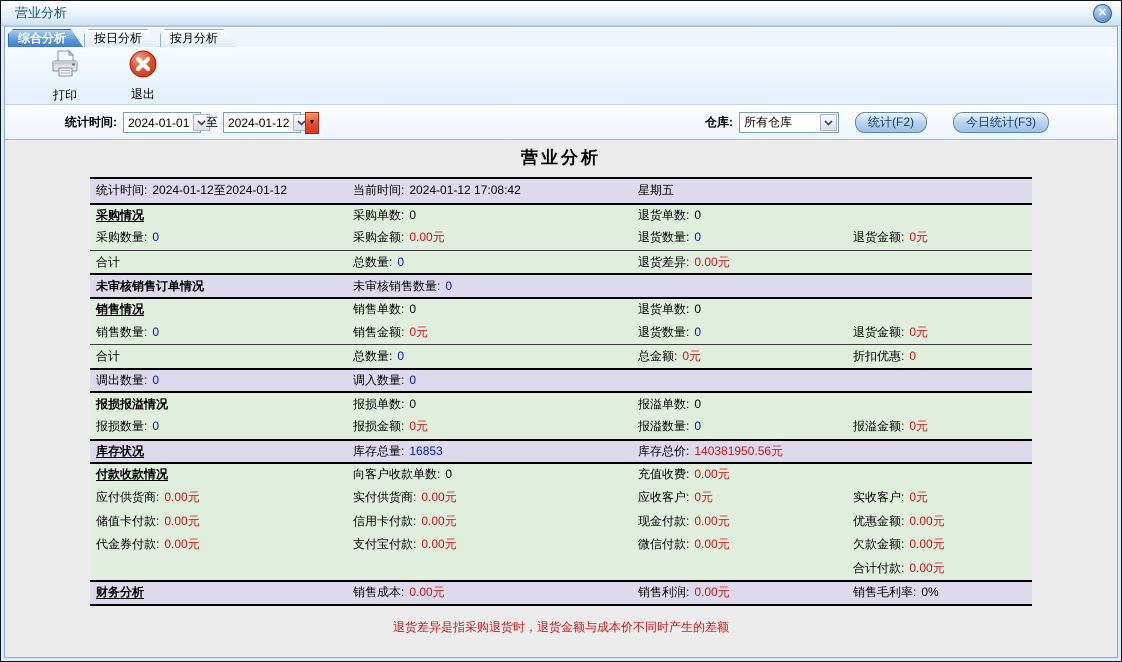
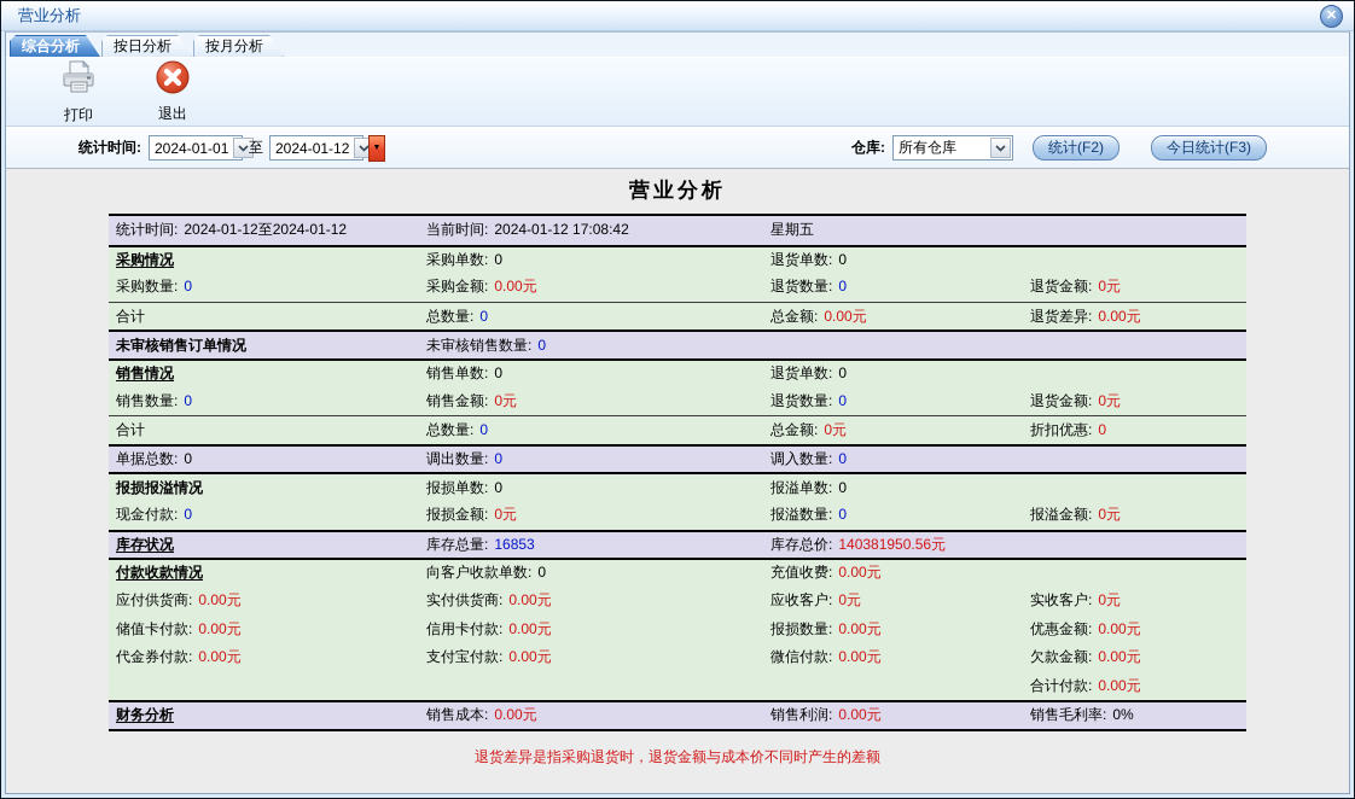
  营业分析
  ✕
  综合分析
  按日分析
  按月分析
  打印
  退出
  统计时间:
  2024-01-01
  至
  2024-01-12
  仓库:
  所有仓库
  统计(F2)
  今日统计(F3)
  营业分析
  统计时间: 2024-01-12至2024-01-12
  当前时间: 2024-01-12 17:08:42
  星期五
  采购情况
  采购单数: 0
  退货单数: 0
  采购数量: 0
  采购金额: 0.00元
  退货数量: 0
  退货金额: 0元
  合计
  总数量: 0
+ 总金额: 0.00元
  退货差异: 0.00元
  未审核销售订单情况
  未审核销售数量: 0
  销售情况
  销售单数: 0
  退货单数: 0
  销售数量: 0
  销售金额: 0元
  退货数量: 0
  退货金额: 0元
  合计
  总数量: 0
  总金额: 0元
  折扣优惠: 0
+ 单据总数: 0
  调出数量: 0
  调入数量: 0
  报损报溢情况
  报损单数: 0
  报溢单数: 0
- 报损数量: 0
+ 现金付款: 0
  报损金额: 0元
  报溢数量: 0
  报溢金额: 0元
  库存状况
  库存总量: 16853
  库存总价: 140381950.56元
  付款收款情况
  向客户收款单数: 0
  充值收费: 0.00元
  应付供货商: 0.00元
  实付供货商: 0.00元
  应收客户: 0元
  实收客户: 0元
  储值卡付款: 0.00元
  信用卡付款: 0.00元
- 现金付款: 0.00元
+ 报损数量: 0.00元
  优惠金额: 0.00元
  代金券付款: 0.00元
  支付宝付款: 0.00元
  微信付款: 0.00元
  欠款金额: 0.00元
  合计付款: 0.00元
  财务分析
  销售成本: 0.00元
  销售利润: 0.00元
  销售毛利率: 0%
  退货差异是指采购退货时，退货金额与成本价不同时产生的差额
